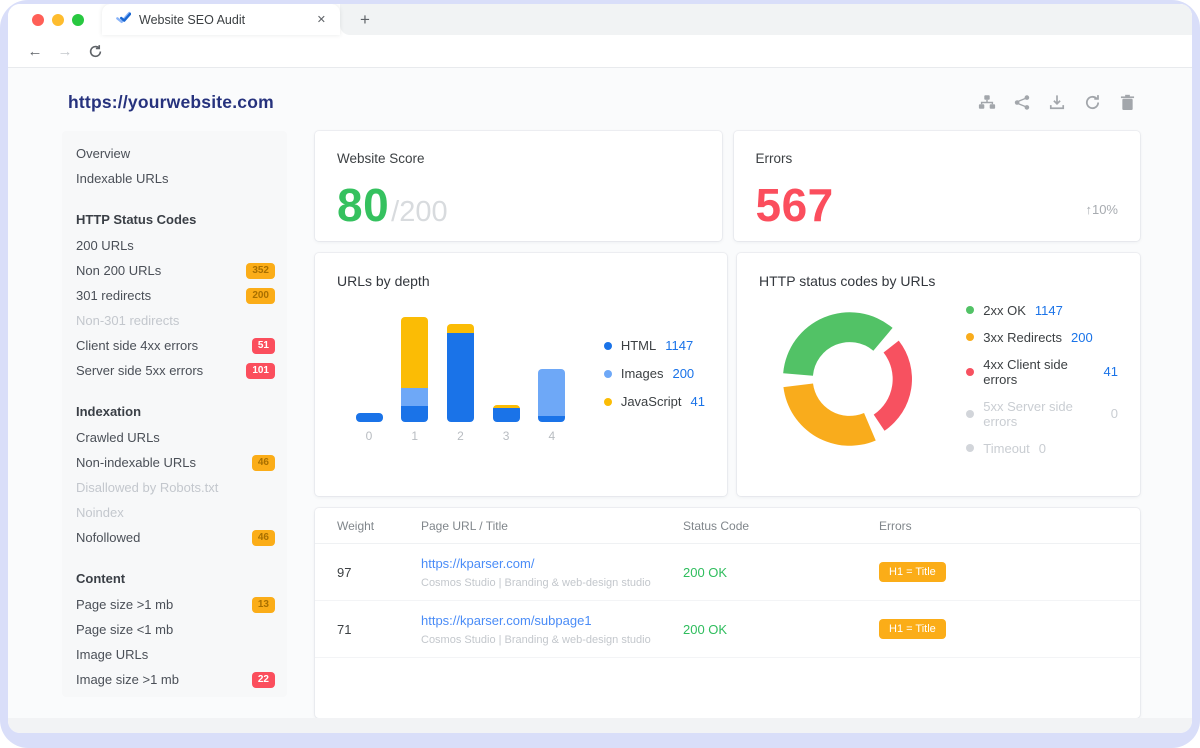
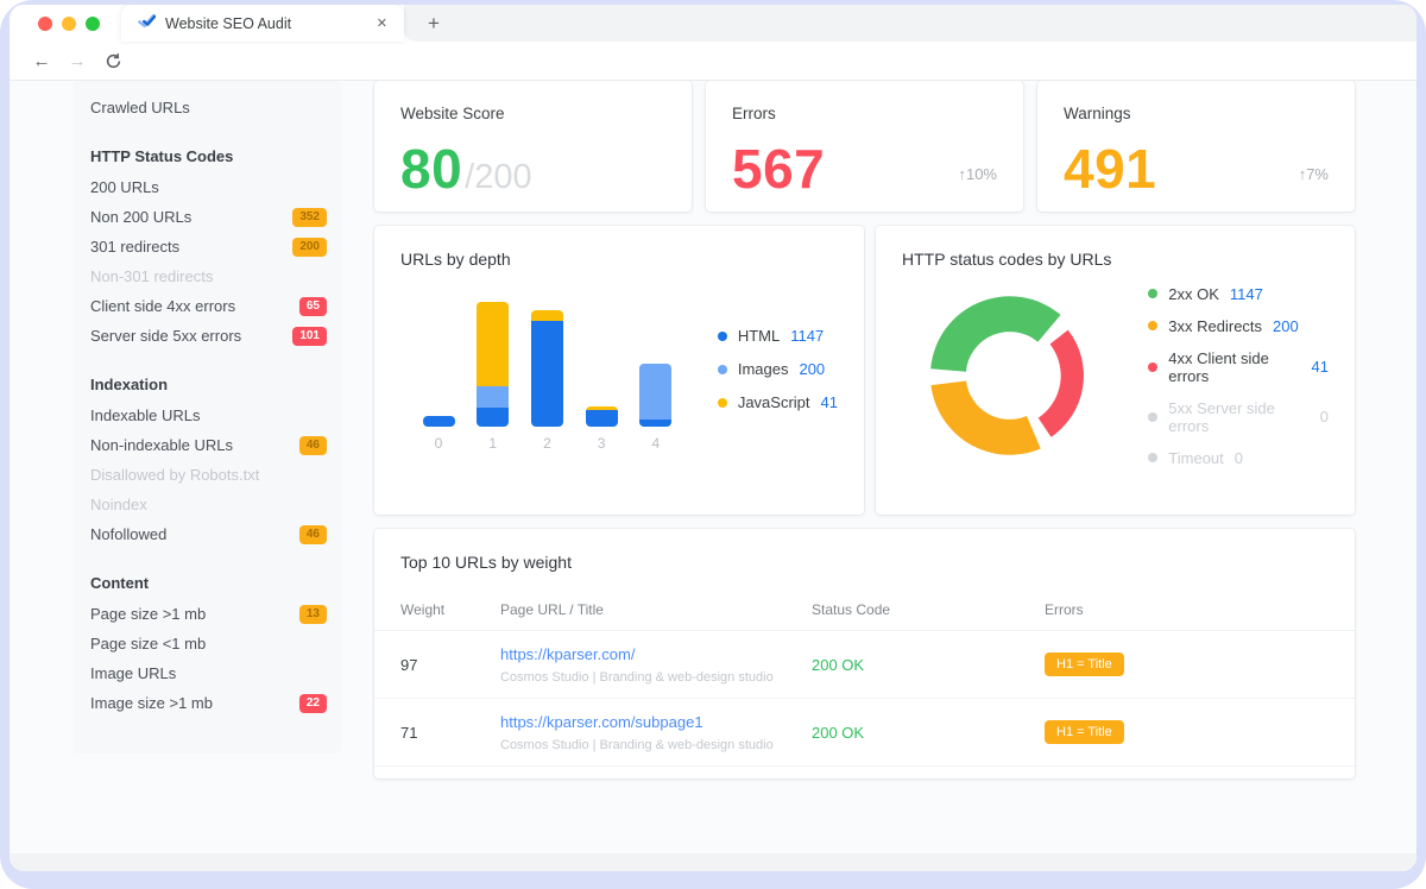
  Website SEO Audit
  ✕
  +
  ←
  →
- https://yourwebsite.com
- Overview
- Indexable URLs
+ Crawled URLs
  HTTP Status Codes
  200 URLs
  Non 200 URLs
  352
  301 redirects
  200
  Non-301 redirects
  Client side 4xx errors
- 51
+ 65
  Server side 5xx errors
  101
  Indexation
- Crawled URLs
+ Indexable URLs
  Non-indexable URLs
  46
  Disallowed by Robots.txt
  Noindex
  Nofollowed
  46
  Content
  Page size >1 mb
  13
  Page size <1 mb
  Image URLs
  Image size >1 mb
  22
  Website Score
  80
  /200
  Errors
  567
  ↑10%
+ Warnings
+ 491
+ ↑7%
  URLs by depth
  0
  1
  2
  3
  4
  HTML
  1147
  Images
  200
  JavaScript
  41
  HTTP status codes by URLs
  2xx OK
  1147
  3xx Redirects
  200
  4xx Client side errors
  41
  5xx Server side errors
  0
  Timeout
  0
+ Top 10 URLs by weight
  Weight
  Page URL / Title
  Status Code
  Errors
  97
  https://kparser.com/
  Cosmos Studio | Branding & web-design studio
  200 OK
  H1 = Title
  71
  https://kparser.com/subpage1
  Cosmos Studio | Branding & web-design studio
  200 OK
  H1 = Title
